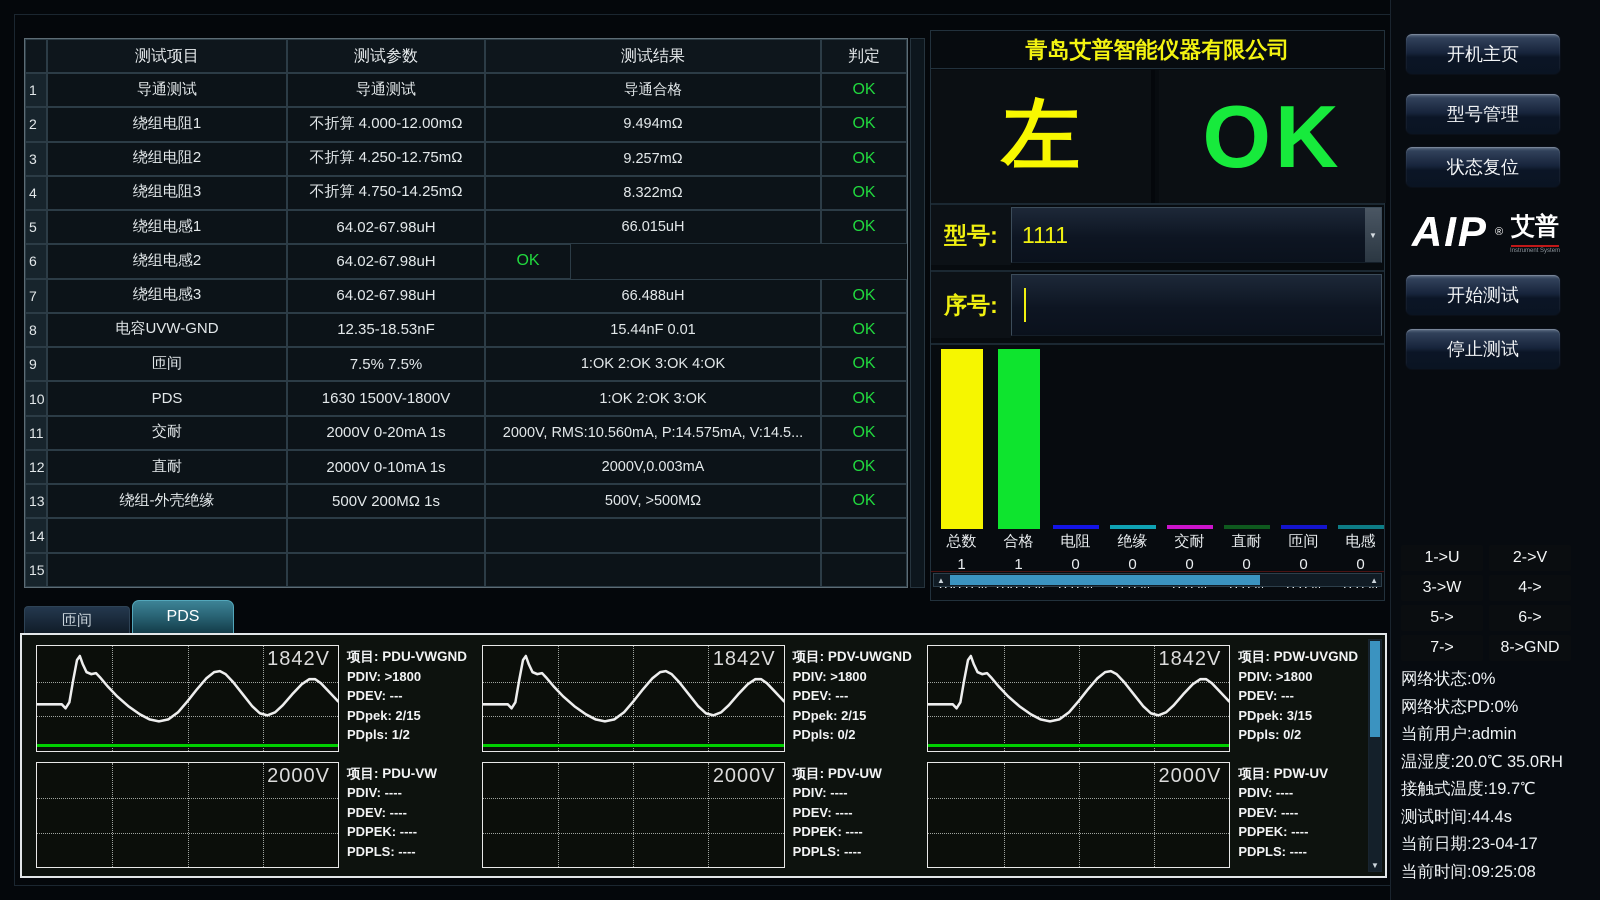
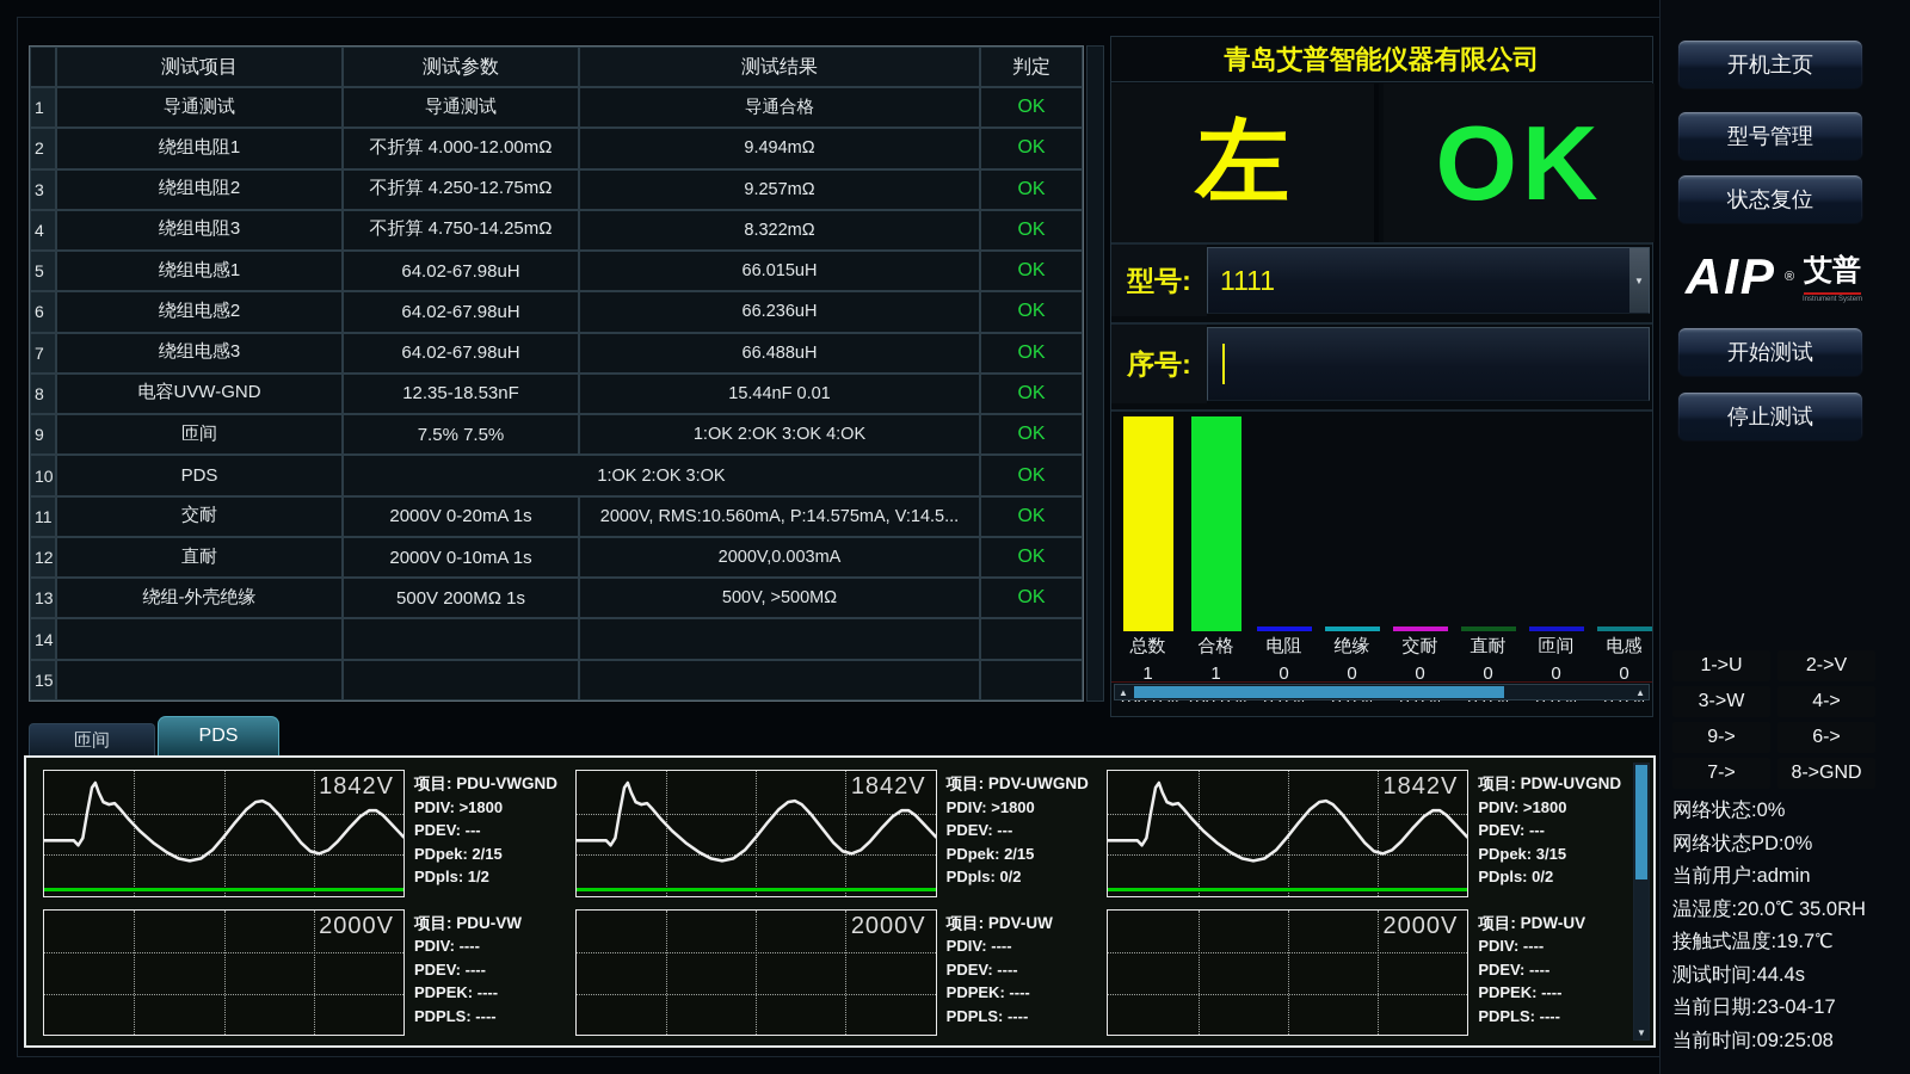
  测试项目
  测试参数
  测试结果
  判定
  1
  导通测试
  导通测试
  导通合格
  OK
  2
  绕组电阻1
  不折算 4.000-12.00mΩ
  9.494mΩ
  OK
  3
  绕组电阻2
  不折算 4.250-12.75mΩ
  9.257mΩ
  OK
  4
  绕组电阻3
  不折算 4.750-14.25mΩ
  8.322mΩ
  OK
  5
  绕组电感1
  64.02-67.98uH
  66.015uH
  OK
  6
  绕组电感2
  64.02-67.98uH
+ 66.236uH
  OK
  7
  绕组电感3
  64.02-67.98uH
  66.488uH
  OK
  8
  电容UVW-GND
  12.35-18.53nF
  15.44nF 0.01
  OK
  9
  匝间
  7.5% 7.5%
  1:OK 2:OK 3:OK 4:OK
  OK
  10
  PDS
- 1630 1500V-1800V
  1:OK 2:OK 3:OK
  OK
  11
  交耐
  2000V 0-20mA 1s
  2000V, RMS:10.560mA, P:14.575mA, V:14.5...
  OK
  12
  直耐
  2000V 0-10mA 1s
  2000V,0.003mA
  OK
  13
  绕组-外壳绝缘
  500V 200MΩ 1s
  500V, >500MΩ
  OK
  14
  15
  青岛艾普智能仪器有限公司
  左
  OK
  型号:
  1111
  ▼
  序号:
  总数
  1
  合格
  1
  电阻
  0
  绝缘
  0
  交耐
  0
  直耐
  0
  匝间
  0
  电感
  0
  ▲
  ▲
  开机主页
  型号管理
  状态复位
  AIP
  ®
  艾普
  开始测试
  停止测试
  1->U
  2->V
  3->W
  4->
- 5->
+ 9->
  6->
  7->
  8->GND
  网络状态:0%
  网络状态PD:0%
  当前用户:admin
  温湿度:20.0℃ 35.0RH
  接触式温度:19.7℃
  测试时间:44.4s
  当前日期:23-04-17
  当前时间:09:25:08
  匝间
  PDS
  1842V
  项目: PDU-VWGND
  PDIV: >1800
  PDEV: ---
  PDpek: 2/15
  PDpls: 1/2
  1842V
  项目: PDV-UWGND
  PDIV: >1800
  PDEV: ---
  PDpek: 2/15
  PDpls: 0/2
  1842V
  项目: PDW-UVGND
  PDIV: >1800
  PDEV: ---
  PDpek: 3/15
  PDpls: 0/2
  2000V
  项目: PDU-VW
  PDIV: ----
  PDEV: ----
  PDPEK: ----
  PDPLS: ----
  2000V
  项目: PDV-UW
  PDIV: ----
  PDEV: ----
  PDPEK: ----
  PDPLS: ----
  2000V
  项目: PDW-UV
  PDIV: ----
  PDEV: ----
  PDPEK: ----
  PDPLS: ----
  ▼
